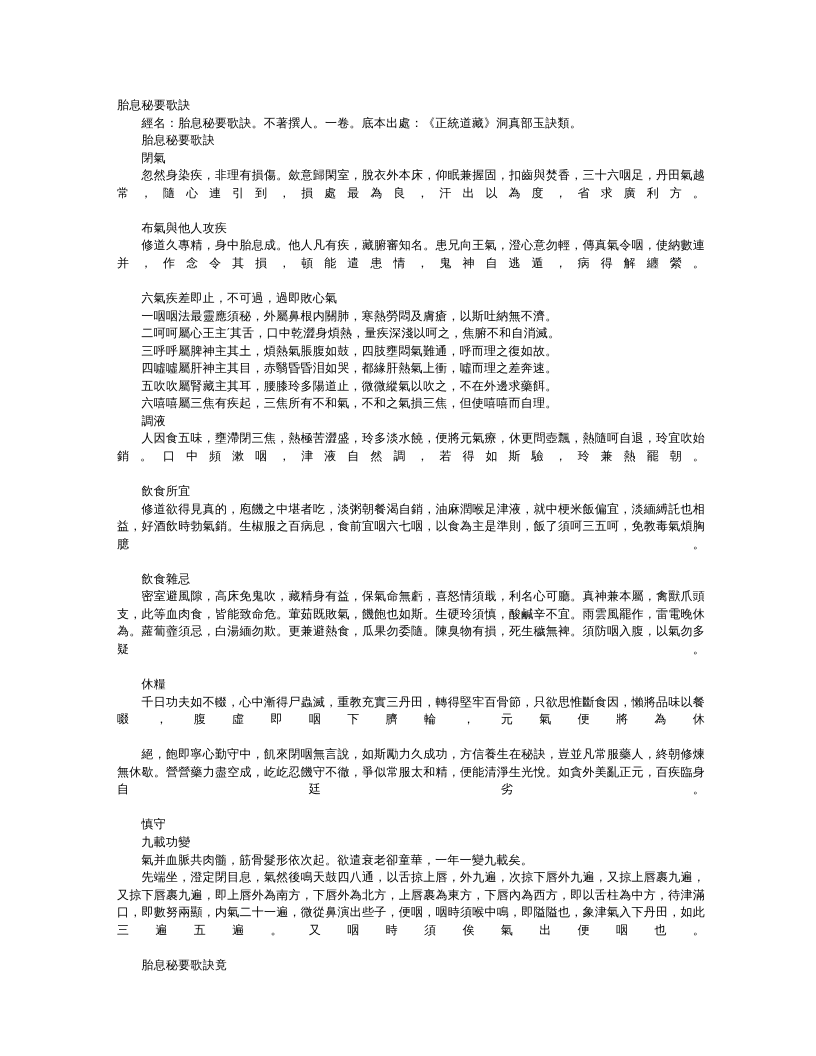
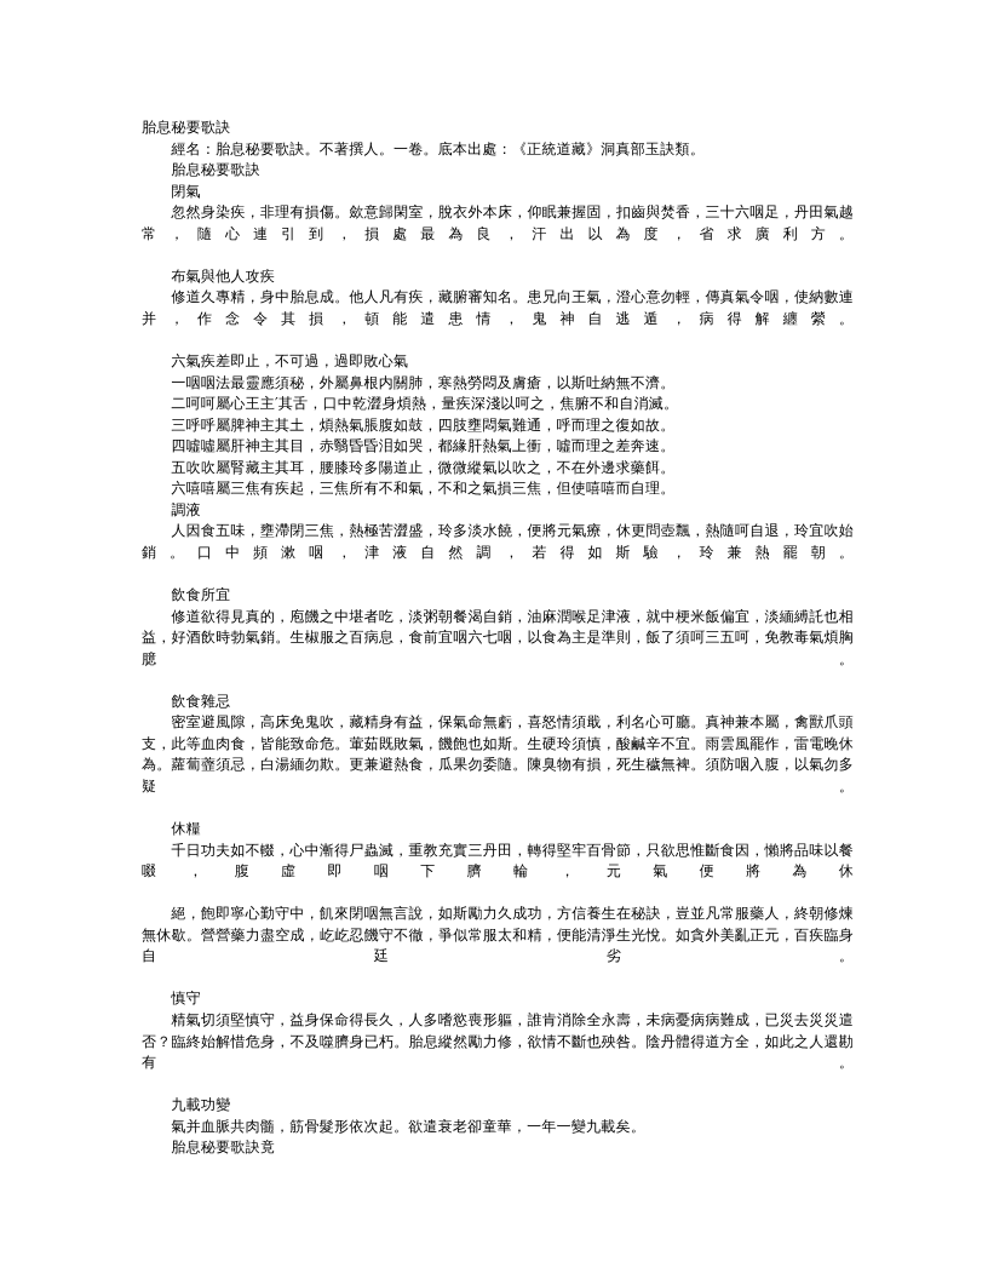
  胎息秘要歌訣
  經名：胎息秘要歌訣。不著撰人。一卷。底本出處：《正統道藏》洞真部玉訣類。
  胎息秘要歌訣
  閉氣
  忽然身染疾，非理有損傷。歛意歸閑室，脫衣外本床，仰眠兼握固，扣齒與焚香，三十六咽足，丹田氣越常，隨心連引到，損處最為良，汗出以為度，省求廣利方。
  布氣與他人攻疾
  修道久專精，身中胎息成。他人凡有疾，藏腑審知名。患兄向王氣，澄心意勿輕，傳真氣令咽，使納數連并，作念令其損，頓能遣患情，鬼神自逃遁，病得解纏縈。
  六氣疾差即止，不可過，過即敗心氣
  一咽咽法最靈應須秘，外屬鼻根内關肺，寒熱勞悶及膚瘡，以斯吐納無不濟。
  二呵呵屬心王主′其舌，口中乾澀身煩熱，量疾深淺以呵之，焦腑不和自消滅。
  三呼呼屬脾神主其土，煩熱氣脹腹如鼓，四肢壅悶氣難通，呼而理之復如故。
  四噓噓屬肝神主其目，赤翳昏昏泪如哭，都緣肝熱氣上衝，噓而理之差奔速。
  五吹吹屬腎藏主其耳，腰膝玲多陽道止，微微縱氣以吹之，不在外邊求藥餌。
  六嘻嘻屬三焦有疾起，三焦所有不和氣，不和之氣損三焦，但使嘻嘻而自理。
  調液
  人因食五味，壅滯閉三焦，熱極苦澀盛，玲多淡水饒，便將元氣療，休更問壺飄，熱隨呵自退，玲宜吹始銷。口中頻漱咽，津液自然調，若得如斯驗，玲兼熱罷朝。
  飲食所宜
  修道欲得見真的，庖饑之中堪者吃，淡粥朝餐渴自銷，油麻潤喉足津液，就中梗米飯偏宜，淡緬縛託也相益，好酒飲時勃氣銷。生椒服之百病息，食前宜咽六七咽，以食為主是準則，飯了須呵三五呵，免教毒氣煩胸臆。
  飲食雜忌
  密室避風隙，高床免鬼吹，藏精身有益，保氣命無虧，喜怒情須戢，利名心可廳。真神兼本屬，禽獸爪頭支，此等血肉食，皆能致命危。葷茹既敗氣，饑飽也如斯。生硬玲須慎，酸鹹辛不宜。雨雲風罷作，雷電晚休為。蘿蔔虀須忌，白湯緬勿欺。更兼避熱食，瓜果勿委隨。陳臭物有損，死生穢無裨。須防咽入腹，以氣勿多疑。
  休糧
  千日功夫如不輟，心中漸得尸蟲滅，重教充實三丹田，轉得堅牢百骨節，只欲思惟斷食因，懶將品味以餐啜，腹虛即咽下臍輪，元氣便將為休
  絕，飽即寧心勤守中，飢來閉咽無言說，如斯勵力久成功，方信養生在秘訣，豈並凡常服藥人，終朝修煉無休歇。營營藥力盡空成，屹屹忍饑守不徹，爭似常服太和精，便能清淨生光悅。如貪外美亂正元，百疾臨身自廷劣。
  慎守
+ 精氣切須堅慎守，益身保命得長久，人多嗜慾喪形軀，誰肯消除全永壽，未病憂病病難成，已災去災災遣否？臨終始解惜危身，不及噬臍身已朽。胎息縱然勵力修，欲情不斷也殃咎。陰丹體得道方全，如此之人還勘有。
  九載功變
  氣并血脈共肉髓，筋骨髮形依次起。欲遣衰老卻童華，一年一變九載矣。
- 先端坐，澄定閉目息，氣然後鳴天鼓四八通，以舌掠上唇，外九遍，次掠下唇外九遍，又掠上唇裹九遍，又掠下唇裹九遍，即上唇外為南方，下唇外為北方，上唇裹為東方，下唇內為西方，即以舌柱為中方，待津滿口，即數努兩顯，内氣二十一遍，微從鼻演出些子，便咽，咽時須喉中鳴，即隘隘也，象津氣入下丹田，如此三遍五遍。又咽時須俟氣出便咽也。
  胎息秘要歌訣竟
